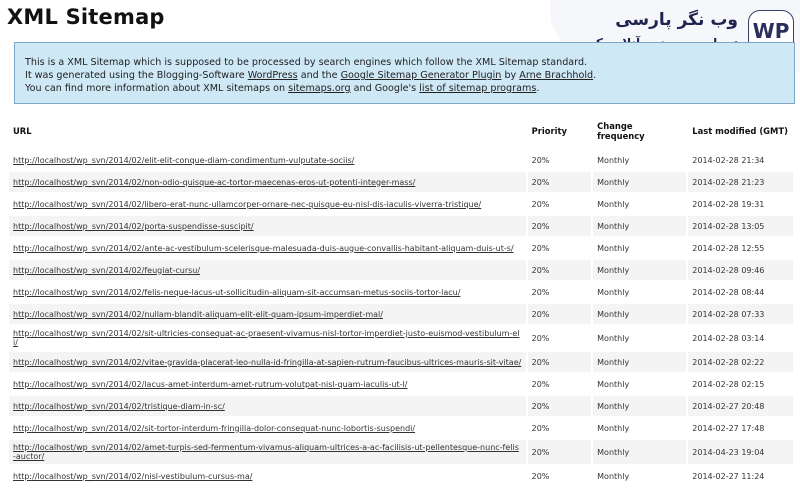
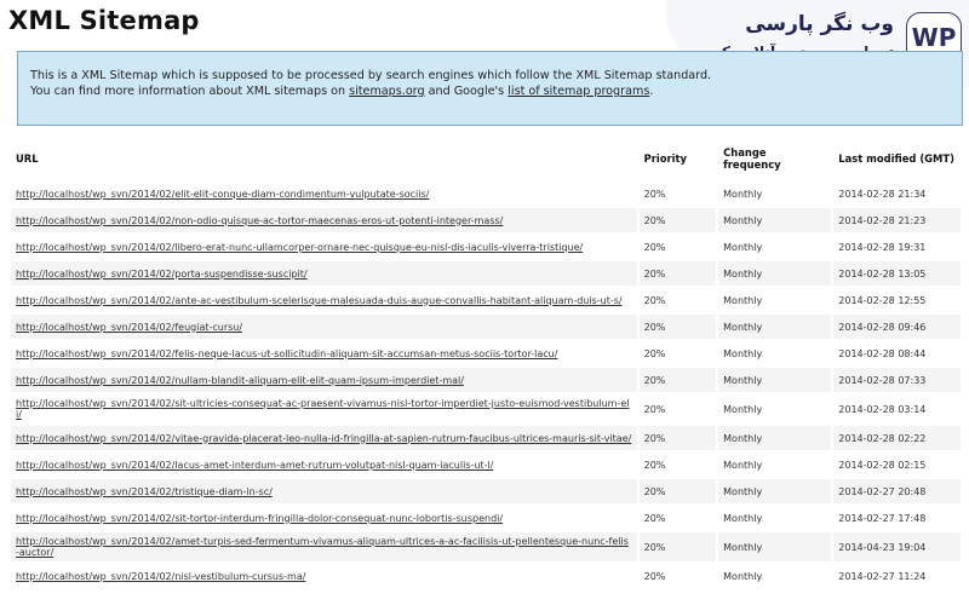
  XML Sitemap
  WP
  وب نگر پارسی
  This is a XML Sitemap which is supposed to be processed by search engines which follow the XML Sitemap standard.
- It was generated using the Blogging-Software WordPress and the Google Sitemap Generator Plugin by Arne Brachhold.
  You can find more information about XML sitemaps on sitemaps.org and Google's list of sitemap programs.
  URL	Priority	Change frequency	Last modified (GMT)
  http://localhost/wp_svn/2014/02/elit-elit-conque-diam-condimentum-vulputate-sociis/	20%	Monthly	2014-02-28 21:34
  http://localhost/wp_svn/2014/02/non-odio-quisque-ac-tortor-maecenas-eros-ut-potenti-integer-mass/	20%	Monthly	2014-02-28 21:23
  http://localhost/wp_svn/2014/02/libero-erat-nunc-ullamcorper-ornare-nec-quisque-eu-nisl-dis-iaculis-viverra-tristique/	20%	Monthly	2014-02-28 19:31
  http://localhost/wp_svn/2014/02/porta-suspendisse-suscipit/	20%	Monthly	2014-02-28 13:05
  http://localhost/wp_svn/2014/02/ante-ac-vestibulum-scelerisque-malesuada-duis-augue-convallis-habitant-aliquam-duis-ut-s/	20%	Monthly	2014-02-28 12:55
  http://localhost/wp_svn/2014/02/feugiat-cursu/	20%	Monthly	2014-02-28 09:46
  http://localhost/wp_svn/2014/02/felis-neque-lacus-ut-sollicitudin-aliquam-sit-accumsan-metus-sociis-tortor-lacu/	20%	Monthly	2014-02-28 08:44
  http://localhost/wp_svn/2014/02/nullam-blandit-aliquam-elit-elit-quam-ipsum-imperdiet-mal/	20%	Monthly	2014-02-28 07:33
  http://localhost/wp_svn/2014/02/sit-ultricies-consequat-ac-praesent-vivamus-nisl-tortor-imperdiet-justo-euismod-vestibulum-eli/	20%	Monthly	2014-02-28 03:14
  http://localhost/wp_svn/2014/02/vitae-gravida-placerat-leo-nulla-id-fringilla-at-sapien-rutrum-faucibus-ultrices-mauris-sit-vitae/	20%	Monthly	2014-02-28 02:22
  http://localhost/wp_svn/2014/02/lacus-amet-interdum-amet-rutrum-volutpat-nisl-quam-iaculis-ut-l/	20%	Monthly	2014-02-28 02:15
  http://localhost/wp_svn/2014/02/tristique-diam-in-sc/	20%	Monthly	2014-02-27 20:48
  http://localhost/wp_svn/2014/02/sit-tortor-interdum-fringilla-dolor-consequat-nunc-lobortis-suspendi/	20%	Monthly	2014-02-27 17:48
  http://localhost/wp_svn/2014/02/amet-turpis-sed-fermentum-vivamus-aliquam-ultrices-a-ac-facilisis-ut-pellentesque-nunc-felis-auctor/	20%	Monthly	2014-04-23 19:04
  http://localhost/wp_svn/2014/02/nisl-vestibulum-cursus-ma/	20%	Monthly	2014-02-27 11:24
